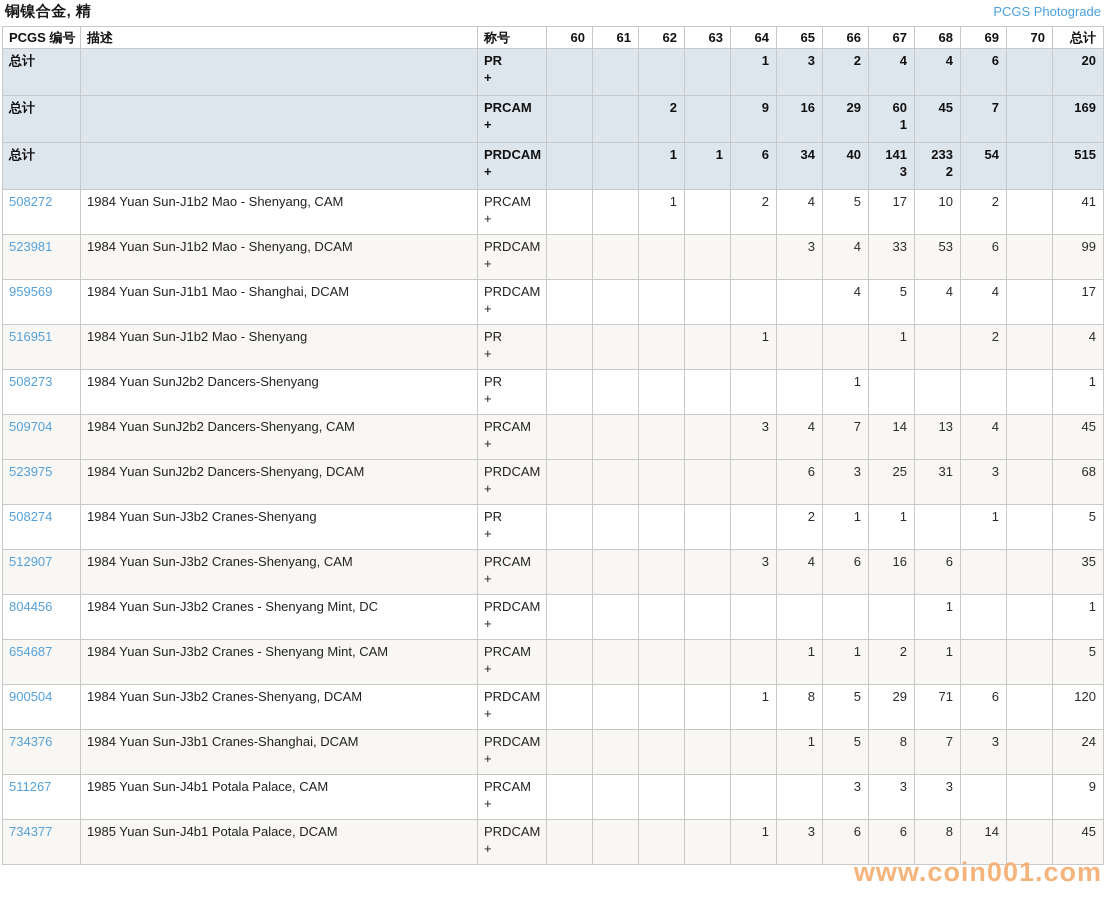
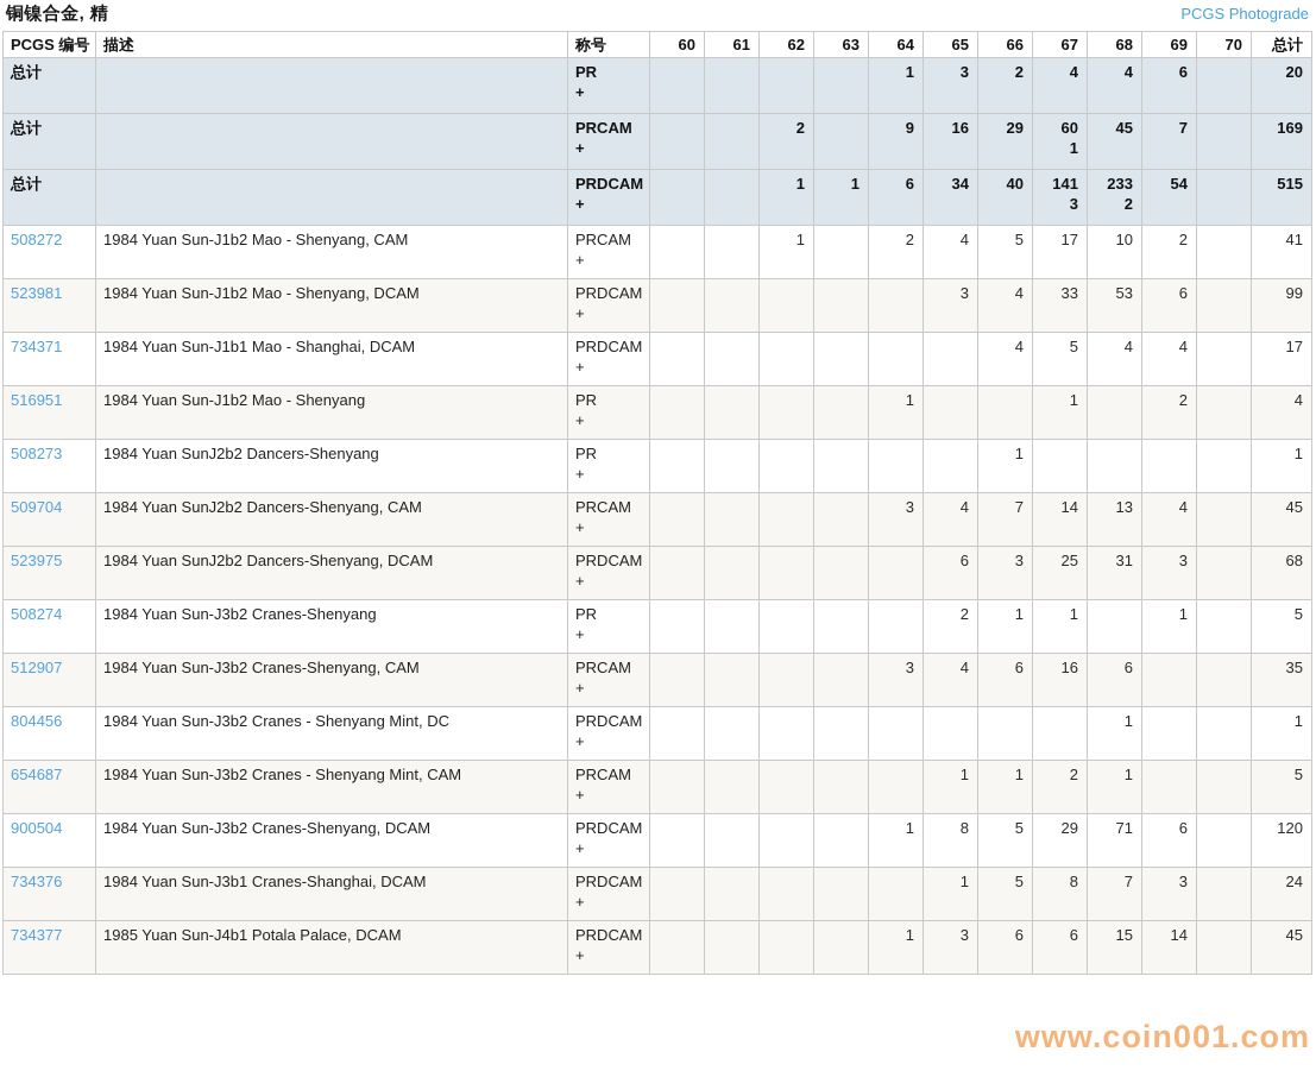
  铜镍合金, 精
  PCGS Photograde
  PCGS 编号	描述	称号	60	61	62	63	64	65	66	67	68	69	70	总计
  总计		PR+					1	3	2	4	4	6		20
  总计		PRCAM+			2		9	16	29	601	45	7		169
  总计		PRDCAM+			1	1	6	34	40	1413	2332	54		515
  508272	1984 Yuan Sun-J1b2 Mao - Shenyang, CAM	PRCAM+			1		2	4	5	17	10	2		41
  523981	1984 Yuan Sun-J1b2 Mao - Shenyang, DCAM	PRDCAM+						3	4	33	53	6		99
- 959569	1984 Yuan Sun-J1b1 Mao - Shanghai, DCAM	PRDCAM+							4	5	4	4		17
+ 734371	1984 Yuan Sun-J1b1 Mao - Shanghai, DCAM	PRDCAM+							4	5	4	4		17
  516951	1984 Yuan Sun-J1b2 Mao - Shenyang	PR+					1			1		2		4
  508273	1984 Yuan SunJ2b2 Dancers-Shenyang	PR+							1					1
  509704	1984 Yuan SunJ2b2 Dancers-Shenyang, CAM	PRCAM+					3	4	7	14	13	4		45
  523975	1984 Yuan SunJ2b2 Dancers-Shenyang, DCAM	PRDCAM+						6	3	25	31	3		68
  508274	1984 Yuan Sun-J3b2 Cranes-Shenyang	PR+						2	1	1		1		5
  512907	1984 Yuan Sun-J3b2 Cranes-Shenyang, CAM	PRCAM+					3	4	6	16	6			35
  804456	1984 Yuan Sun-J3b2 Cranes - Shenyang Mint, DC	PRDCAM+									1			1
  654687	1984 Yuan Sun-J3b2 Cranes - Shenyang Mint, CAM	PRCAM+						1	1	2	1			5
  900504	1984 Yuan Sun-J3b2 Cranes-Shenyang, DCAM	PRDCAM+					1	8	5	29	71	6		120
  734376	1984 Yuan Sun-J3b1 Cranes-Shanghai, DCAM	PRDCAM+						1	5	8	7	3		24
- 511267	1985 Yuan Sun-J4b1 Potala Palace, CAM	PRCAM+							3	3	3			9
- 734377	1985 Yuan Sun-J4b1 Potala Palace, DCAM	PRDCAM+					1	3	6	6	8	14		45
+ 734377	1985 Yuan Sun-J4b1 Potala Palace, DCAM	PRDCAM+					1	3	6	6	15	14		45
  www.coin001.com
